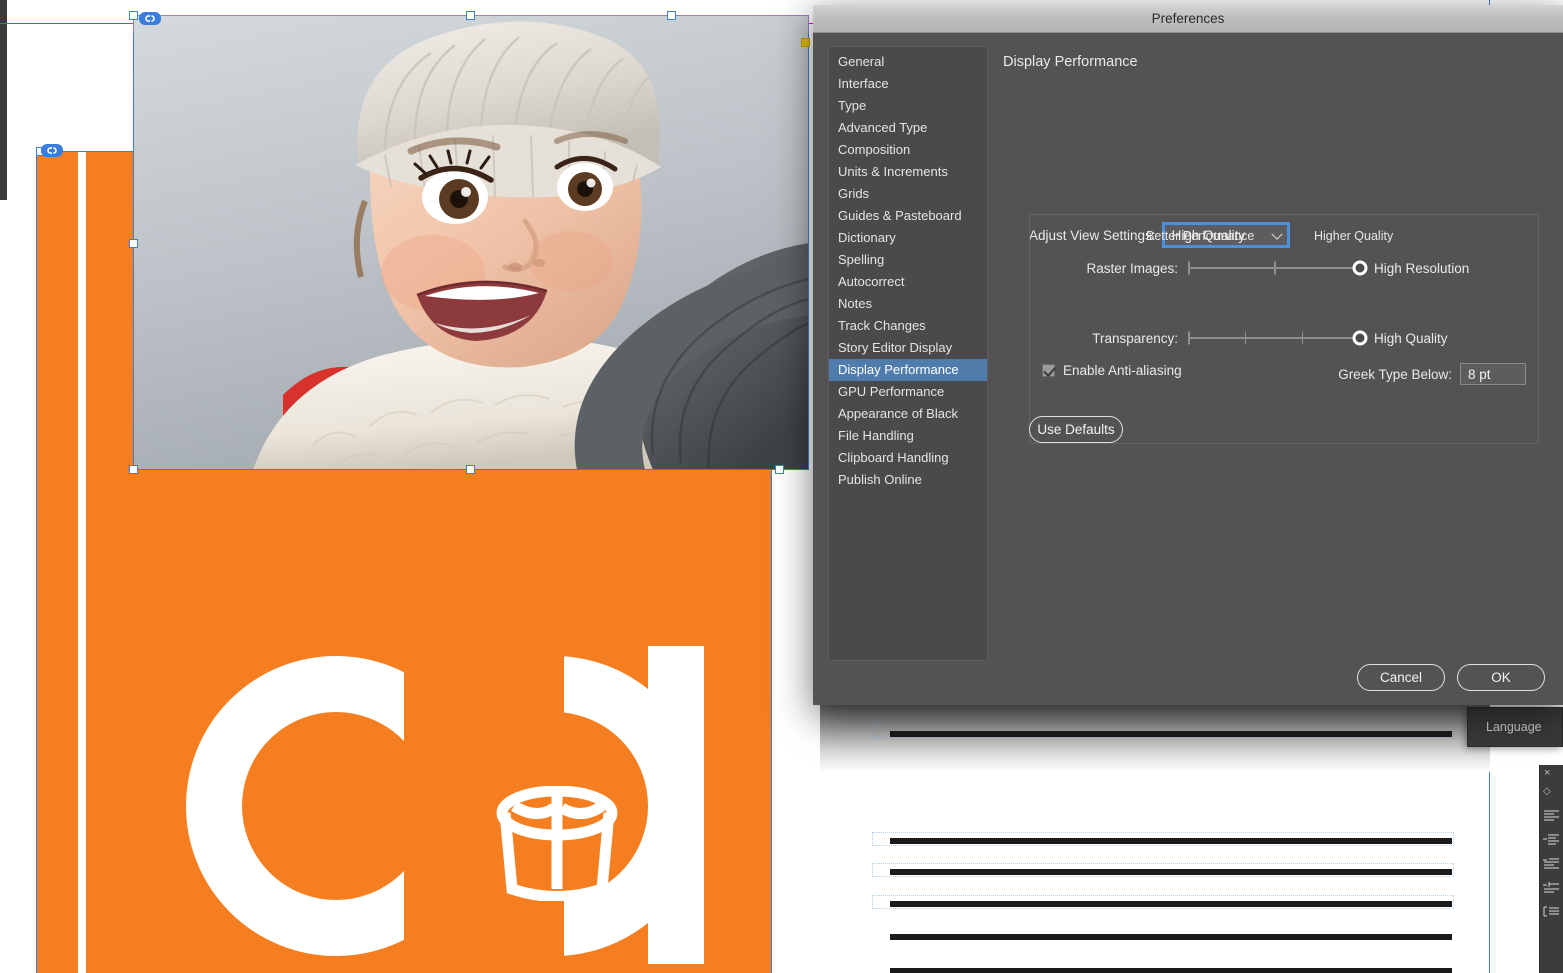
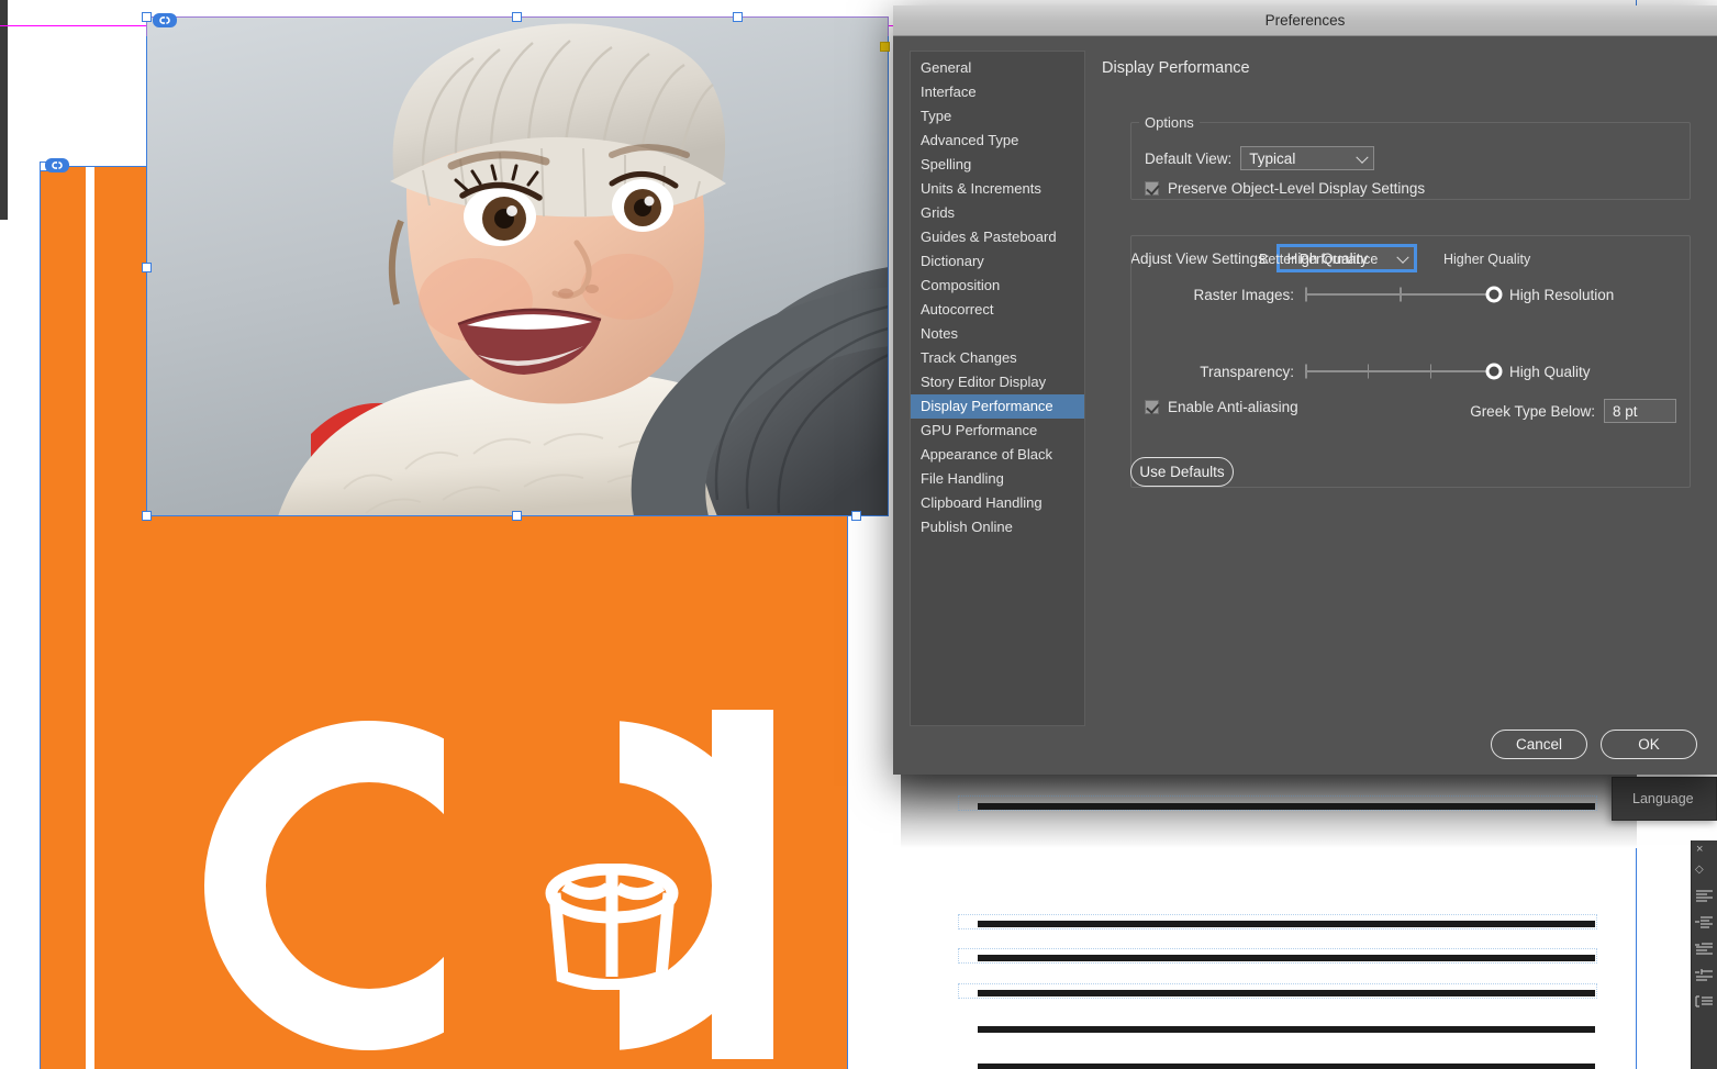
  Language
  ×
  ◇
  Preferences
  General
  Interface
  Type
  Advanced Type
- Composition
+ Spelling
  Units & Increments
  Grids
  Guides & Pasteboard
  Dictionary
- Spelling
+ Composition
  Autocorrect
  Notes
  Track Changes
  Story Editor Display
  Display Performance
  GPU Performance
  Appearance of Black
  File Handling
  Clipboard Handling
  Publish Online
  Display Performance
+ Options
+ Default View:
+ Typical
+ Preserve Object-Level Display Settings
  Adjust View Settings:
  High Quality
  Better Performance
  Higher Quality
  Raster Images:
  High Resolution
  Transparency:
  High Quality
  Enable Anti-aliasing
  Greek Type Below:
  8 pt
  Use Defaults
  Cancel
  OK
